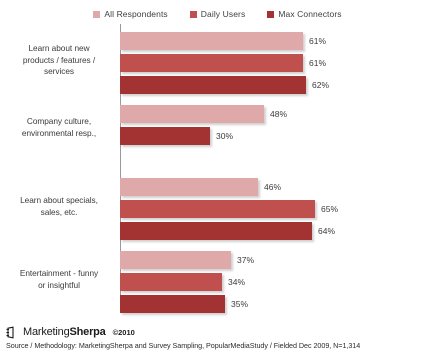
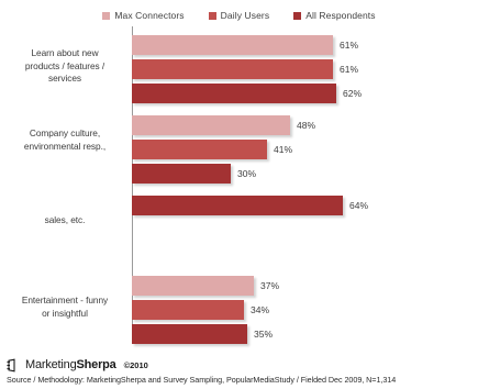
- All Respondents
+ Max Connectors
  Daily Users
- Max Connectors
+ All Respondents
  Learn about new
  products / features /
  services
  61%
  61%
  62%
  Company culture,
  environmental resp.,
  48%
+ 41%
  30%
- Learn about specials,
  sales, etc.
- 46%
- 65%
  64%
  Entertainment - funny
  or insightful
  37%
  34%
  35%
  MarketingSherpa
  ©2010
  Source / Methodology: MarketingSherpa and Survey Sampling, PopularMediaStudy / Fielded Dec 2009, N=1,314
